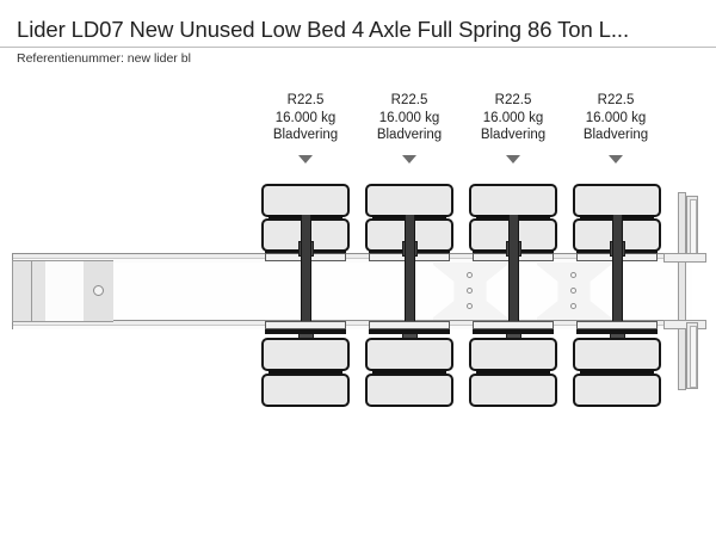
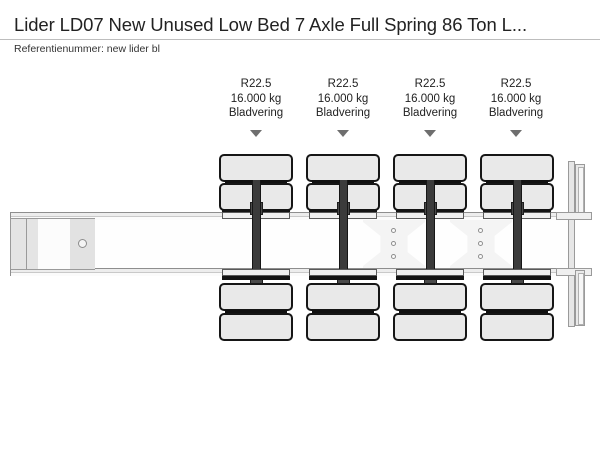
- Lider LD07 New Unused Low Bed 4 Axle Full Spring 86 Ton L...
+ Lider LD07 New Unused Low Bed 7 Axle Full Spring 86 Ton L...
  Referentienummer: new lider bl
  R22.5
  16.000 kg
  Bladvering
  R22.5
  16.000 kg
  Bladvering
  R22.5
  16.000 kg
  Bladvering
  R22.5
  16.000 kg
  Bladvering
